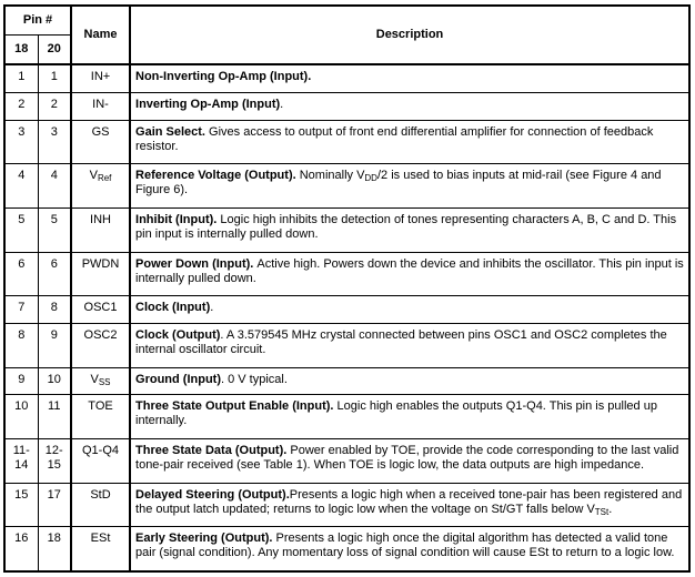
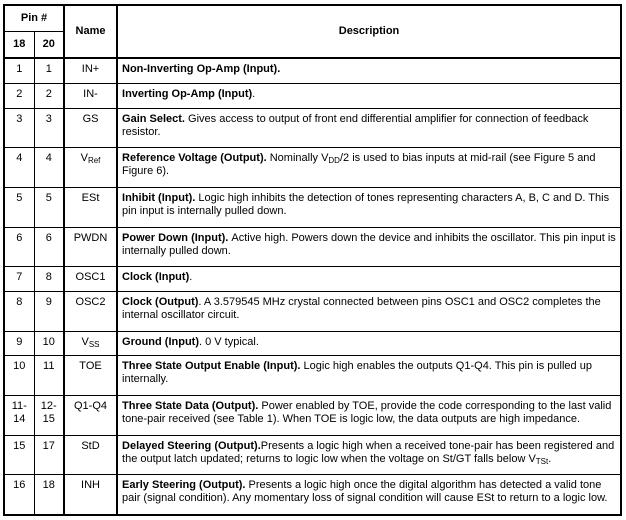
  Pin #	Name	Description
  18	20
  1	1	IN+	Non-Inverting Op-Amp (Input).
  2	2	IN-	Inverting Op-Amp (Input).
  3	3	GS	Gain Select. Gives access to output of front end differential amplifier for connection of feedback resistor.
- 4	4	VRef	Reference Voltage (Output). Nominally VDD/2 is used to bias inputs at mid-rail (see Figure 4 and Figure 6).
+ 4	4	VRef	Reference Voltage (Output). Nominally VDD/2 is used to bias inputs at mid-rail (see Figure 5 and Figure 6).
- 5	5	INH	Inhibit (Input). Logic high inhibits the detection of tones representing characters A, B, C and D. This pin input is internally pulled down.
+ 5	5	ESt	Inhibit (Input). Logic high inhibits the detection of tones representing characters A, B, C and D. This pin input is internally pulled down.
  6	6	PWDN	Power Down (Input). Active high. Powers down the device and inhibits the oscillator. This pin input is internally pulled down.
  7	8	OSC1	Clock (Input).
  8	9	OSC2	Clock (Output). A 3.579545 MHz crystal connected between pins OSC1 and OSC2 completes the internal oscillator circuit.
  9	10	VSS	Ground (Input). 0 V typical.
  10	11	TOE	Three State Output Enable (Input). Logic high enables the outputs Q1-Q4. This pin is pulled up internally.
  11-14	12-15	Q1-Q4	Three State Data (Output). Power enabled by TOE, provide the code corresponding to the last valid tone-pair received (see Table 1). When TOE is logic low, the data outputs are high impedance.
  15	17	StD	Delayed Steering (Output).Presents a logic high when a received tone-pair has been registered and the output latch updated; returns to logic low when the voltage on St/GT falls below VTSt.
- 16	18	ESt	Early Steering (Output). Presents a logic high once the digital algorithm has detected a valid tone pair (signal condition). Any momentary loss of signal condition will cause ESt to return to a logic low.
+ 16	18	INH	Early Steering (Output). Presents a logic high once the digital algorithm has detected a valid tone pair (signal condition). Any momentary loss of signal condition will cause ESt to return to a logic low.
